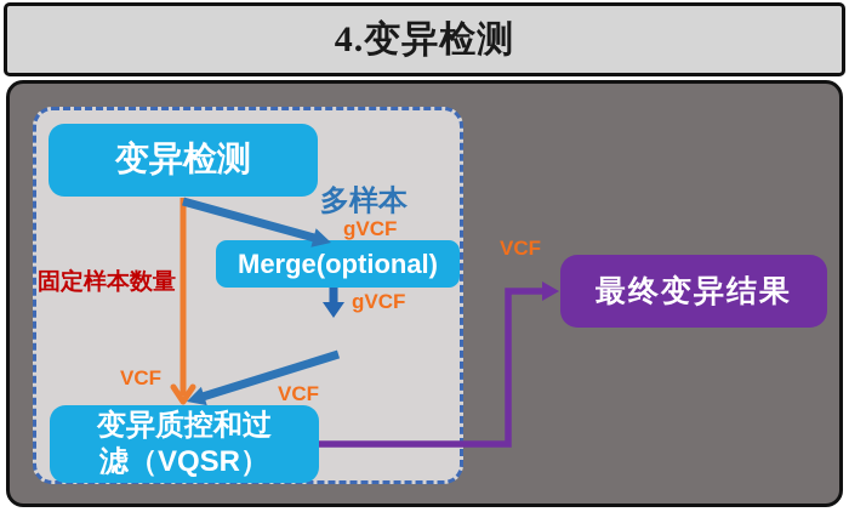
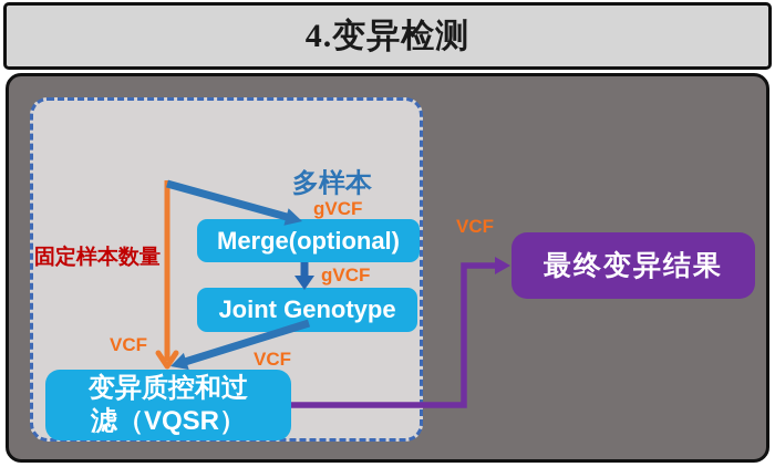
  4.变异检测
- 变异检测
  Merge(optional)
+ Joint Genotype
  变异质控和过
  滤（VQSR）
  最终变异结果
  多样本
  gVCF
  gVCF
  固定样本数量
  VCF
  VCF
  VCF
